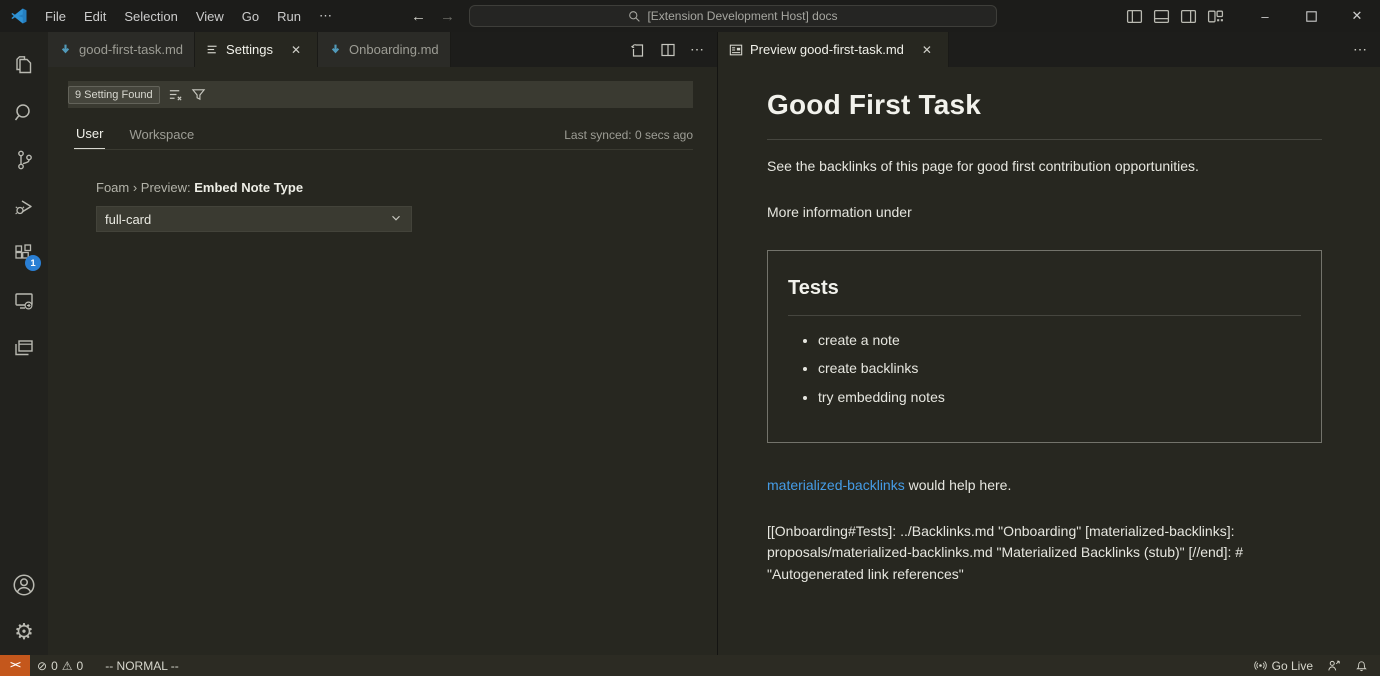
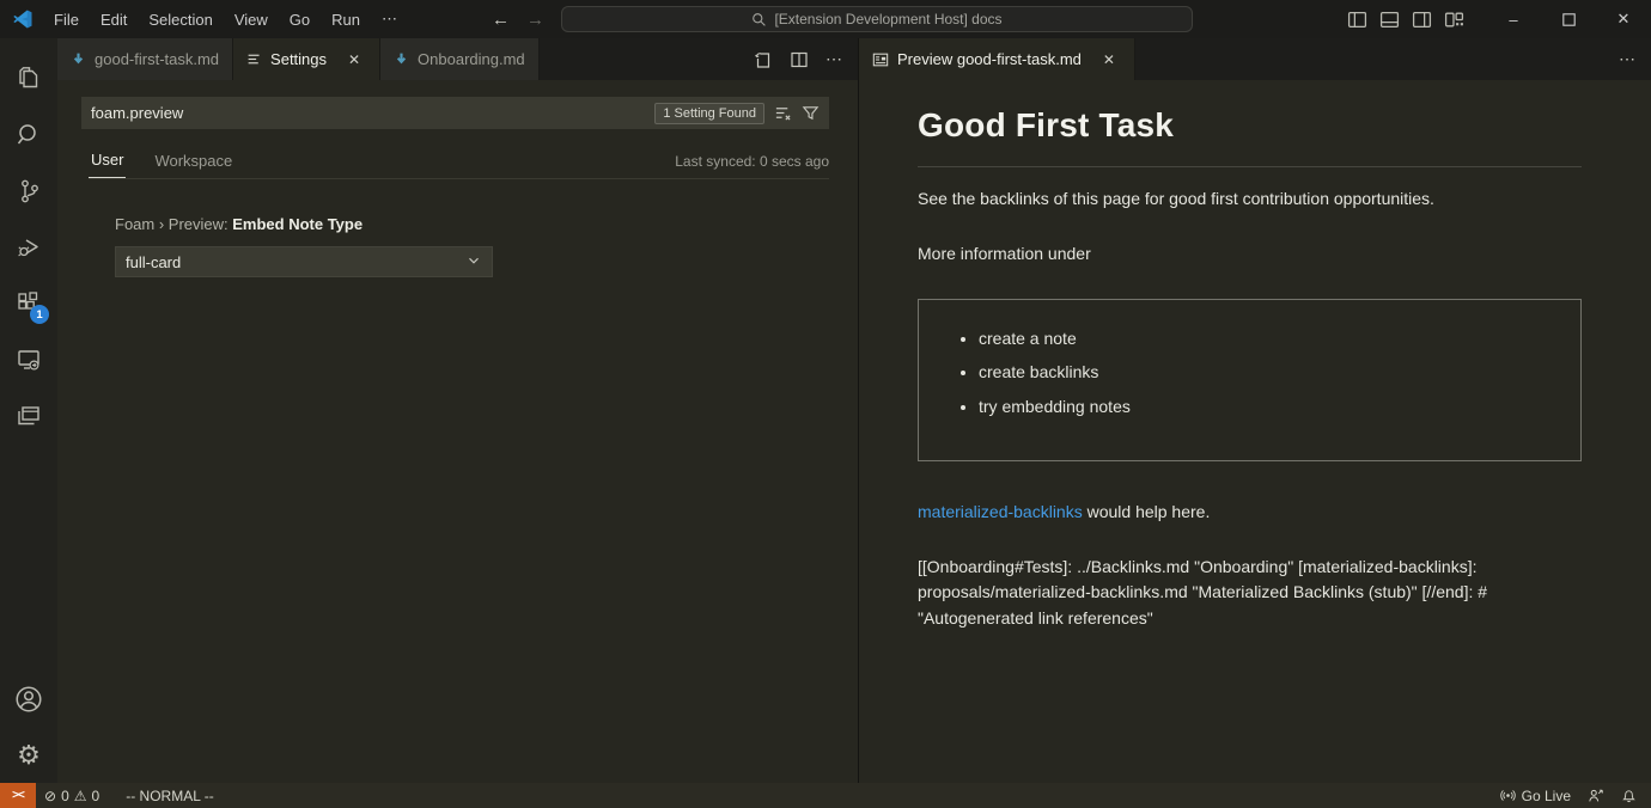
  File
  Edit
  Selection
  View
  Go
  Run
  ⋯
  ←
  →
  [Extension Development Host] docs
  –
  ✕
  1
  ⚙
  good-first-task.md
  Settings
  ✕
  Onboarding.md
  ⋯
+ foam.preview
- 9 Setting Found
+ 1 Setting Found
  User
  Workspace
  Last synced: 0 secs ago
  Foam › Preview: Embed Note Type
  full-card
  Preview good-first-task.md
  ✕
  ⋯
  Good First Task
  See the backlinks of this page for good first contribution opportunities.
  More information under
- Tests
  create a note
  create backlinks
  try embedding notes
  materialized-backlinks would help here.
  [[Onboarding#Tests]: ../Backlinks.md "Onboarding" [materialized-backlinks]: proposals/materialized-backlinks.md "Materialized Backlinks (stub)" [//end]: # "Autogenerated link references"
  ><
  ⊘
  0
  ⚠
  0
  -- NORMAL --
  Go Live
